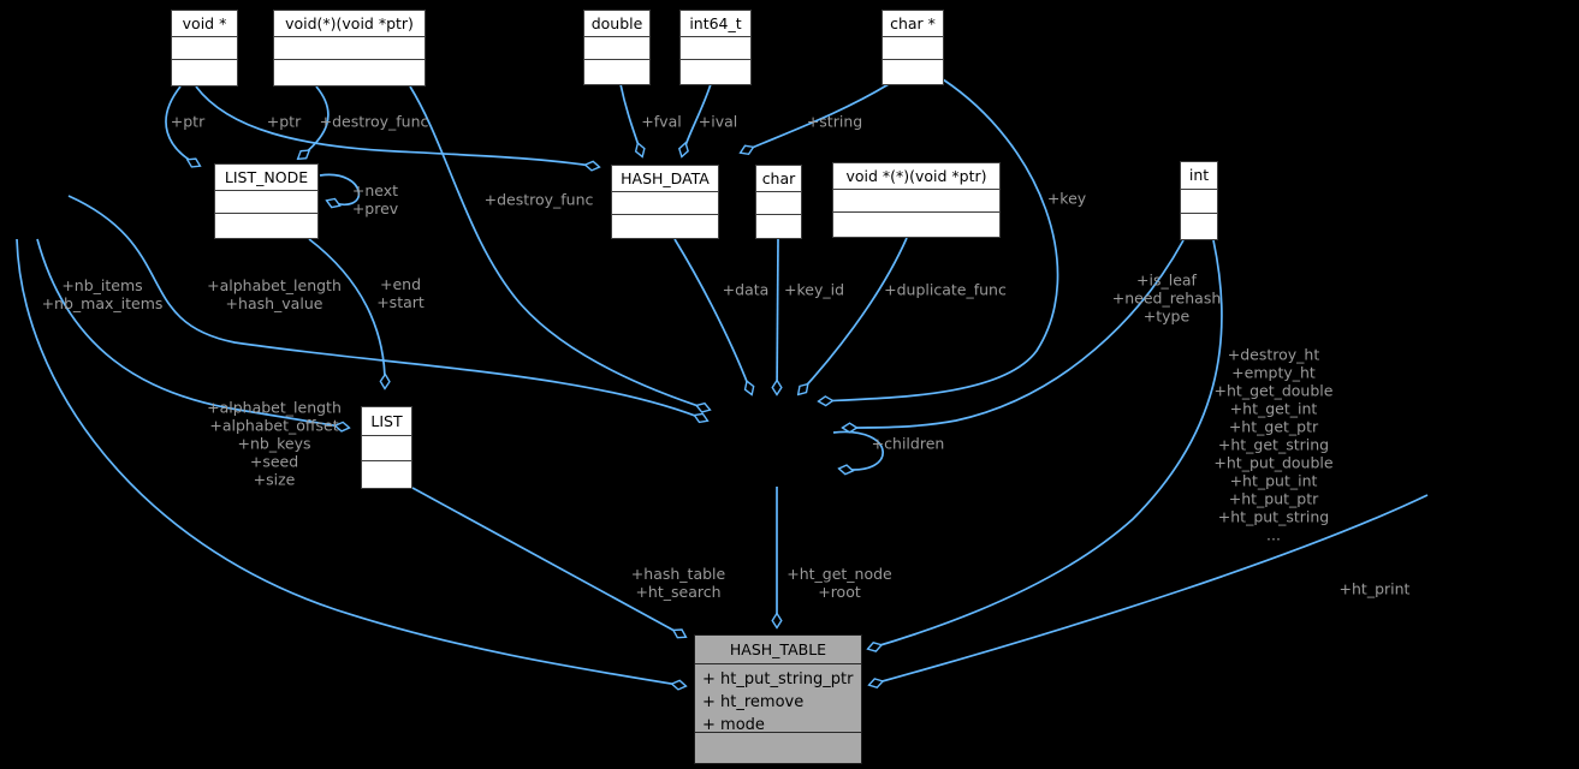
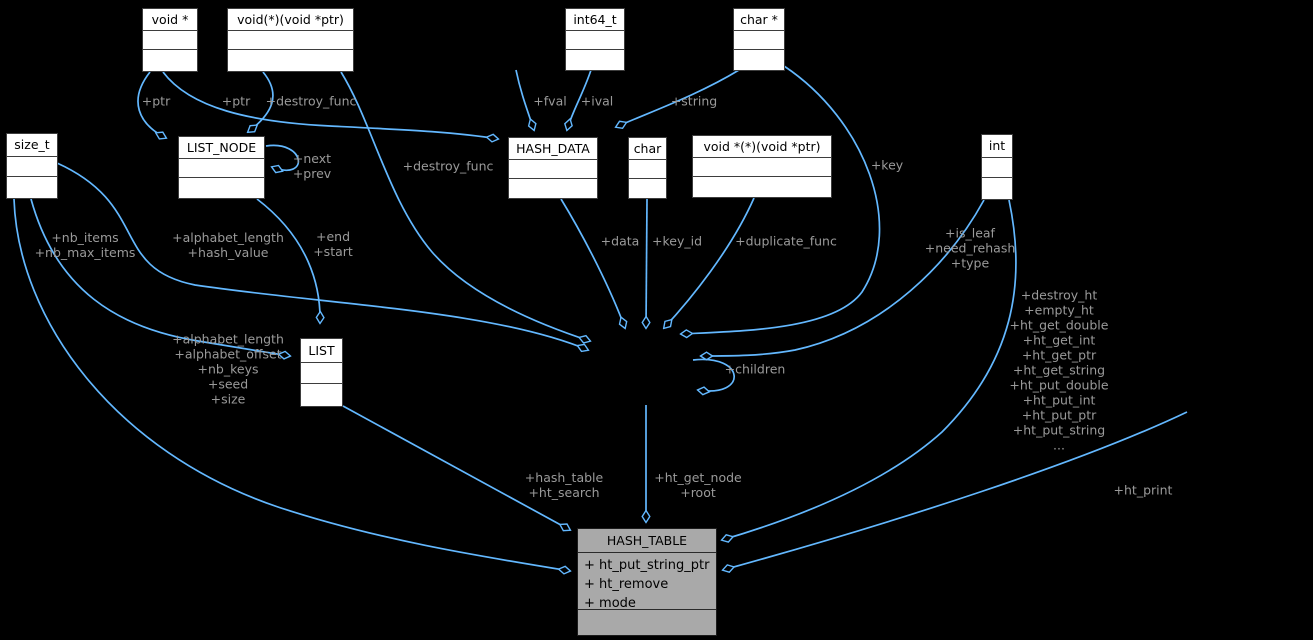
  void *
  void(*)(void *ptr)
- double
  int64_t
  char *
+ size_t
  LIST_NODE
  HASH_DATA
  char
  void *(*)(void *ptr)
  int
  LIST
  HASH_TABLE
  + ht_put_string_ptr
  + ht_remove
  + mode
  +ptr
  +ptr
  +destroy_func
  +destroy_func
  +fval
  +ival
  +string
  +key
  +data
  +key_id
  +duplicate_func
  +is_leaf
  +need_rehash
  +type
  +alphabet_length
  +hash_value
  +next
  +prev
  +end
  +start
  +alphabet_length
  +alphabet_offset
  +nb_keys
  +seed
  +size
  +nb_items
  +nb_max_items
  +hash_table
  +ht_search
  +ht_get_node
  +root
  +children
  +destroy_ht
  +empty_ht
  +ht_get_double
  +ht_get_int
  +ht_get_ptr
  +ht_get_string
  +ht_put_double
  +ht_put_int
  +ht_put_ptr
  +ht_put_string
  ...
  +ht_print
